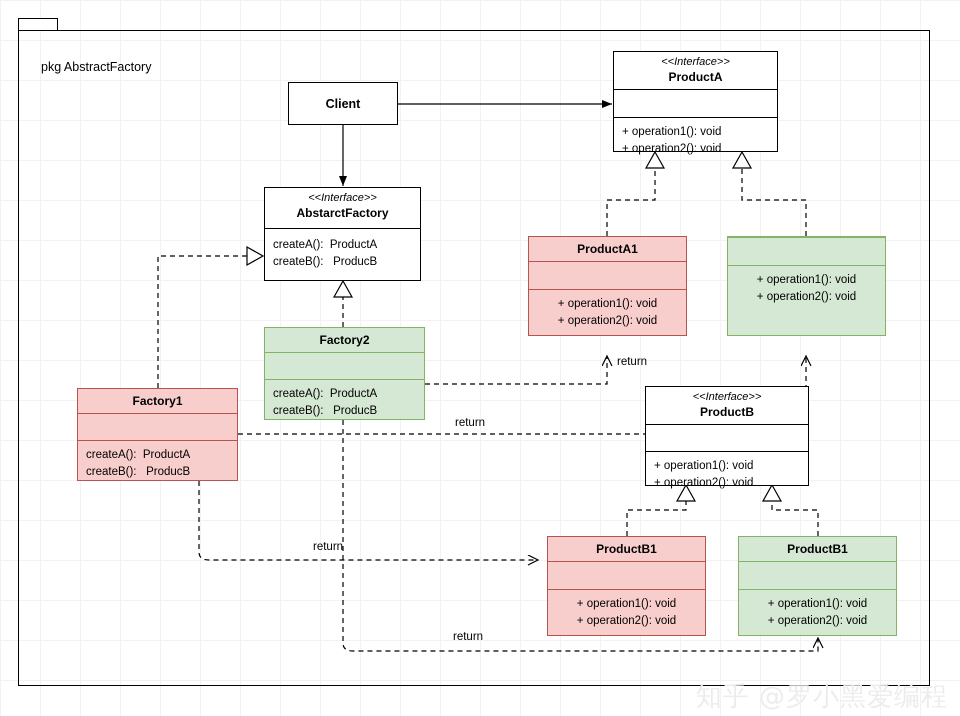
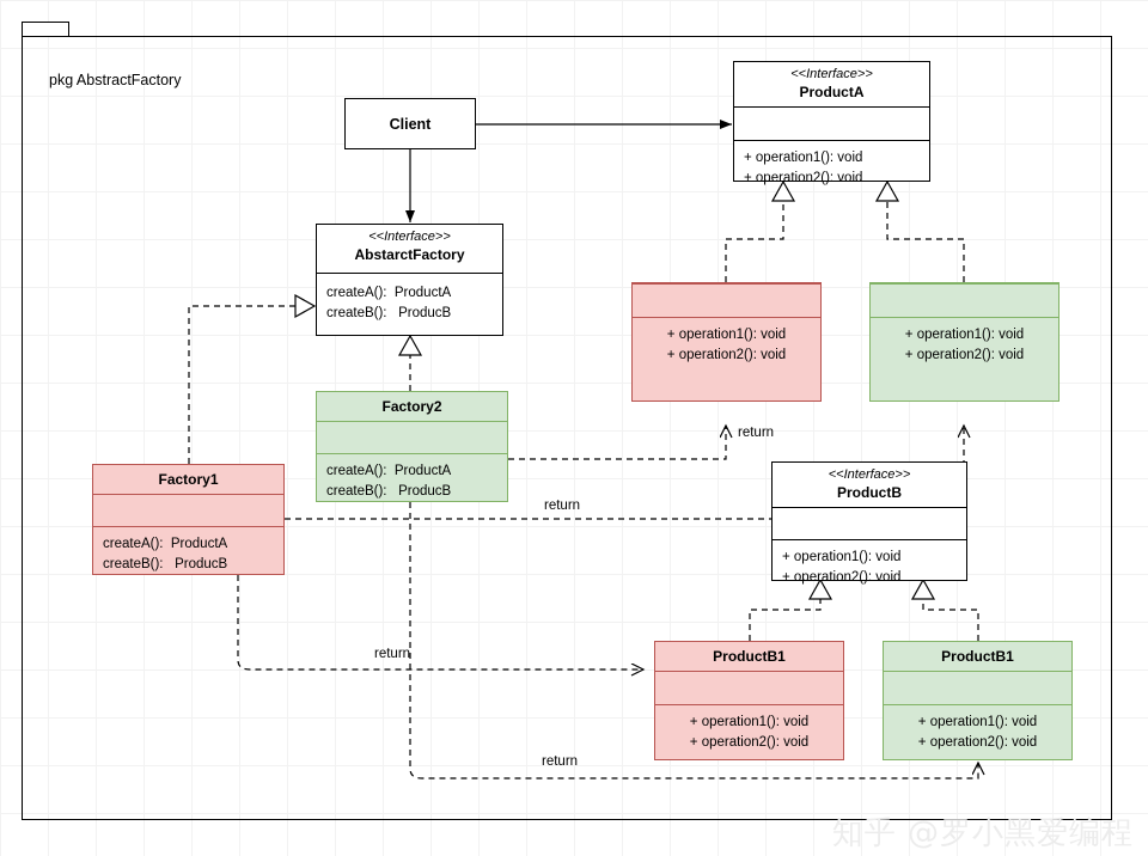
  pkg AbstractFactory
  Client
  <<Interface>>
  ProductA
  + operation1(): void
  + operation2(): void
  <<Interface>>
  AbstarctFactory
  createA(): ProductA
  createB(): ProducB
  Factory2
  createA(): ProductA
  createB(): ProducB
  Factory1
  createA(): ProductA
  createB(): ProducB
- ProductA1
  + operation1(): void
  + operation2(): void
  + operation1(): void
  + operation2(): void
  <<Interface>>
  ProductB
  + operation1(): void
  + operation2(): void
  ProductB1
  + operation1(): void
  + operation2(): void
  ProductB1
  + operation1(): void
  + operation2(): void
  return
  return
  return
  return
  知乎 @罗小黑爱编程
